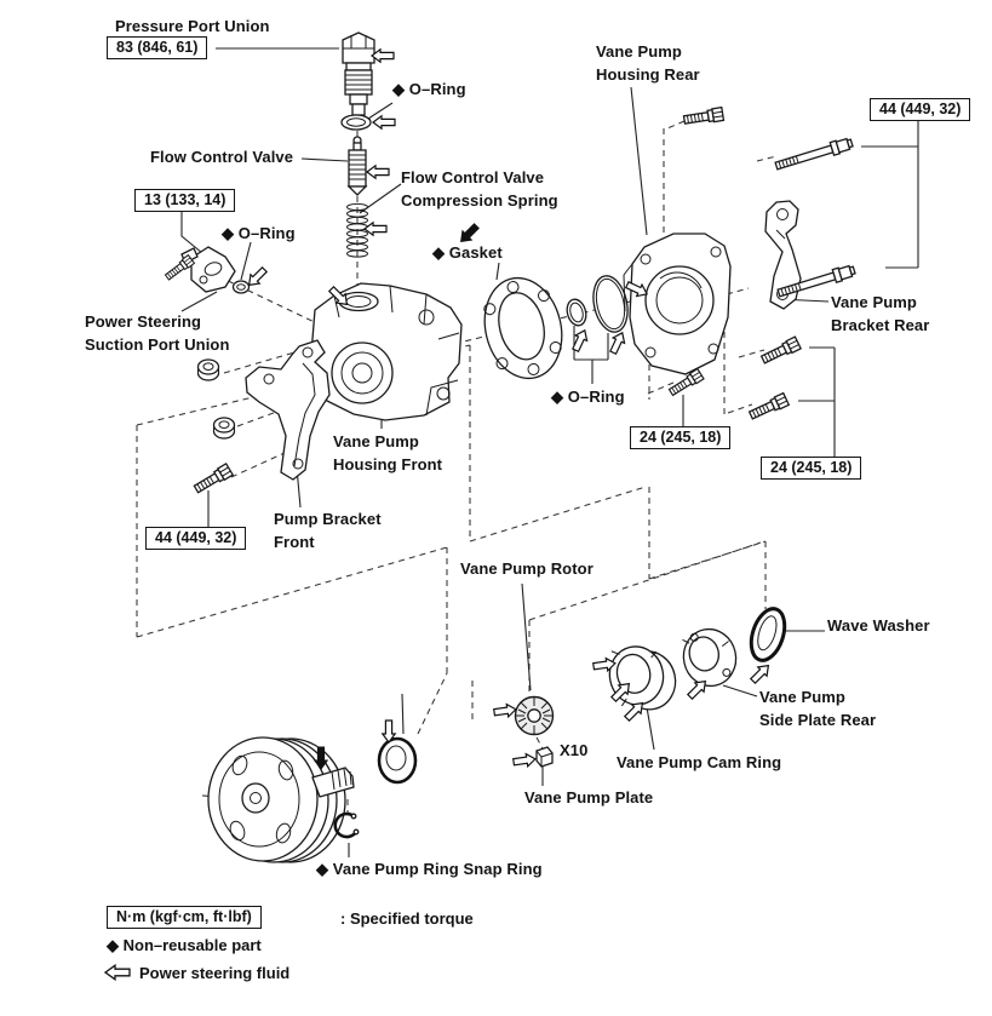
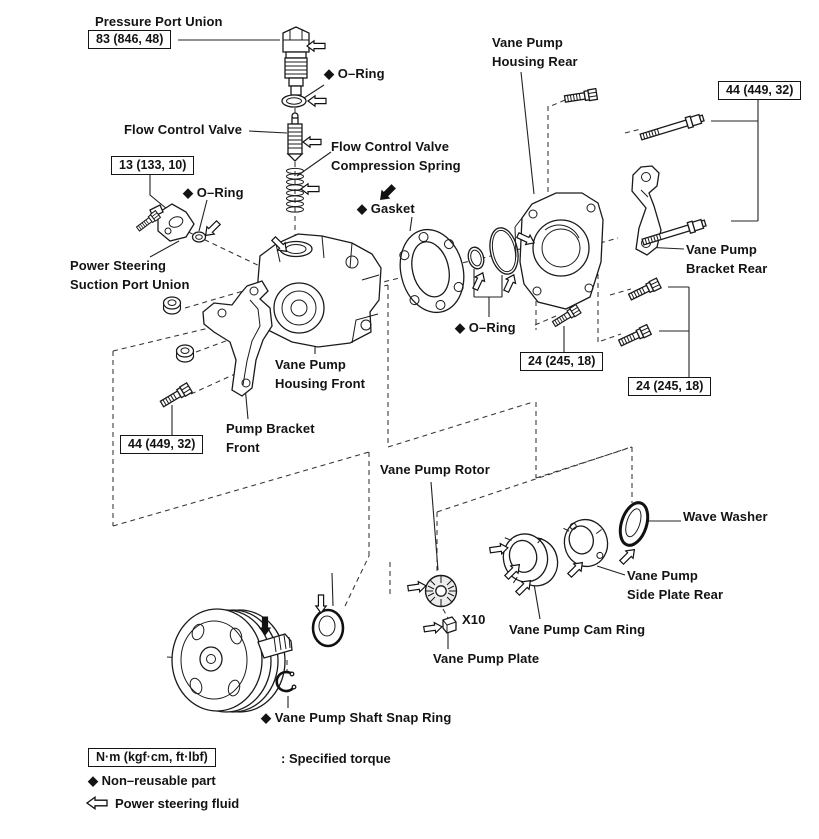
  Pressure Port Union
  ◆ O–Ring
  Flow Control Valve
  Flow Control Valve
  Compression Spring
  ◆ O–Ring
  ◆ Gasket
  Vane Pump
  Housing Rear
  Vane Pump
  Bracket Rear
  Power Steering
  Suction Port Union
  ◆ O–Ring
  Vane Pump
  Housing Front
  Pump Bracket
  Front
  Vane Pump Rotor
  Wave Washer
  Vane Pump
  Side Plate Rear
  X10
  Vane Pump Cam Ring
  Vane Pump Plate
- ◆ Vane Pump Ring Snap Ring
+ ◆ Vane Pump Shaft Snap Ring
- 83 (846, 61)
+ 83 (846, 48)
- 13 (133, 14)
+ 13 (133, 10)
  44 (449, 32)
  24 (245, 18)
  24 (245, 18)
  44 (449, 32)
  N·m (kgf·cm, ft·lbf)
  : Specified torque
  ◆ Non–reusable part
  Power steering fluid
